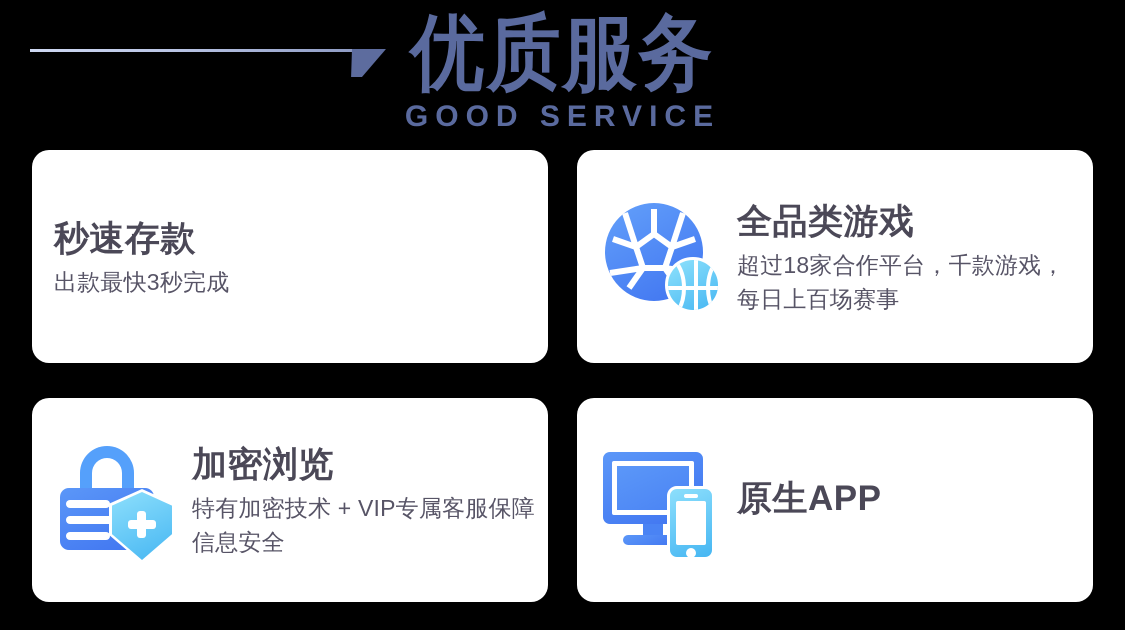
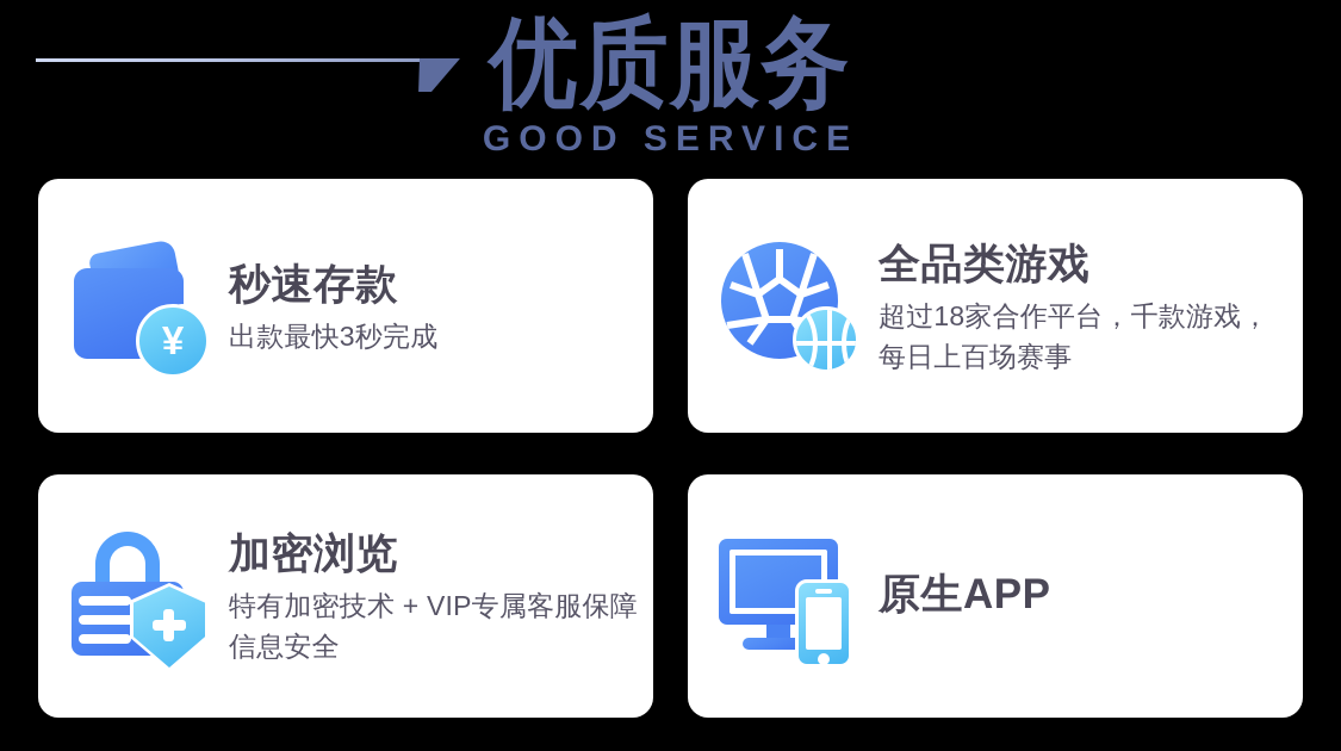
  优质服务
  GOOD SERVICE
+ ¥
  秒速存款
  出款最快3秒完成
  全品类游戏
  超过18家合作平台，千款游戏，每日上百场赛事
  加密浏览
  特有加密技术 + VIP专属客服保障信息安全
  原生APP
